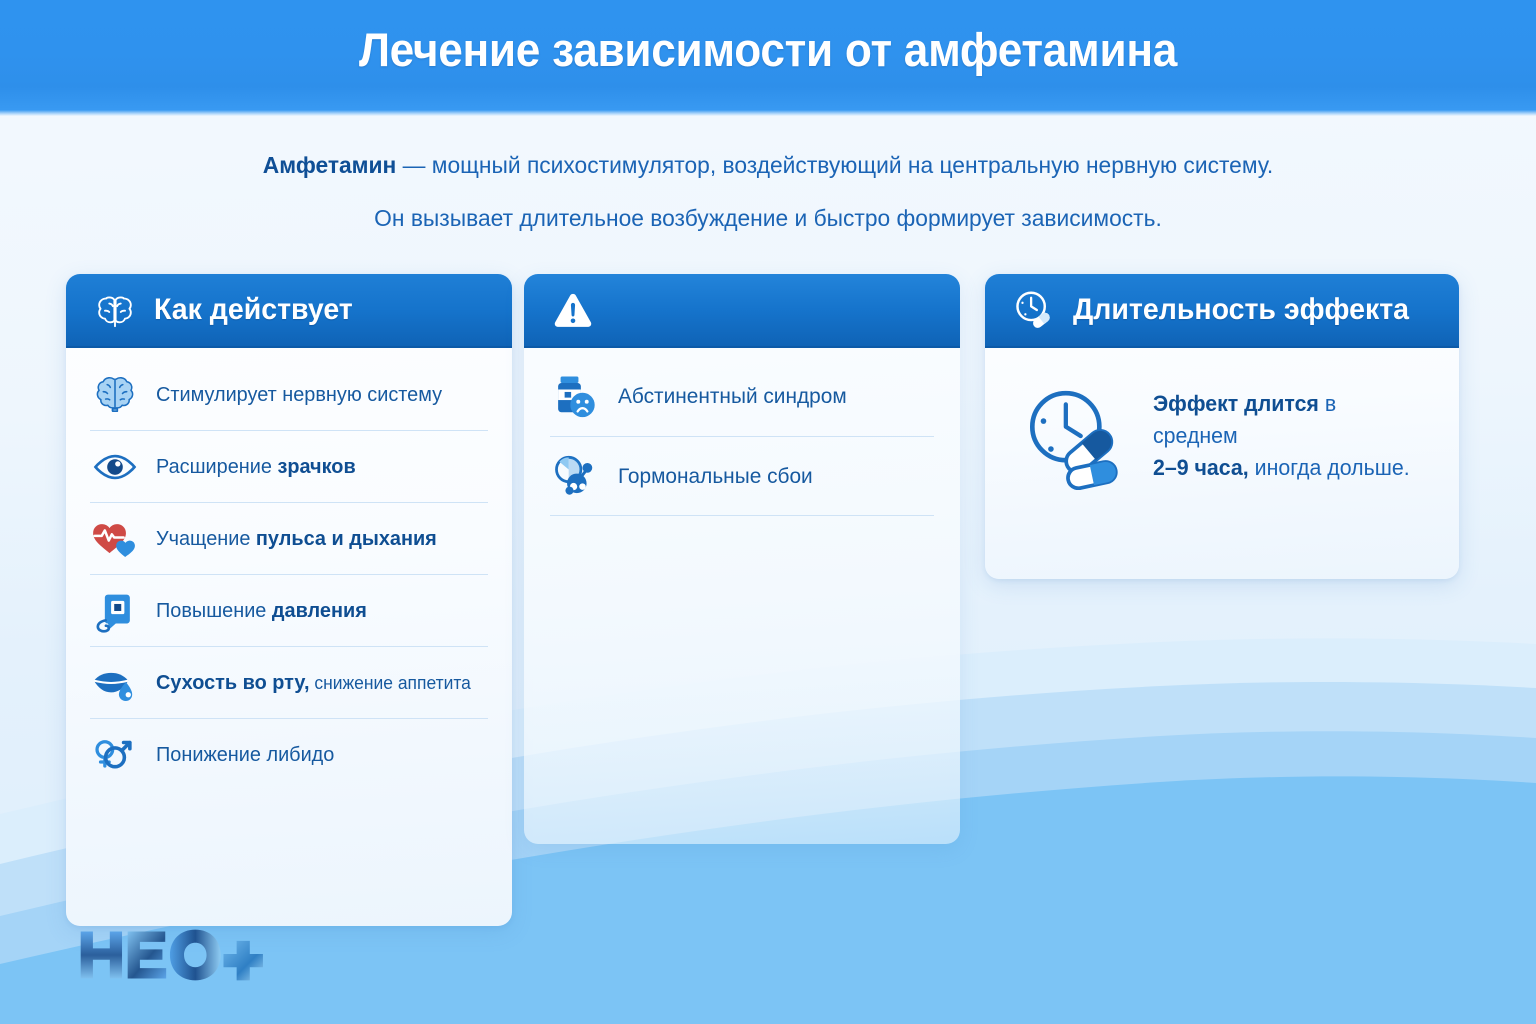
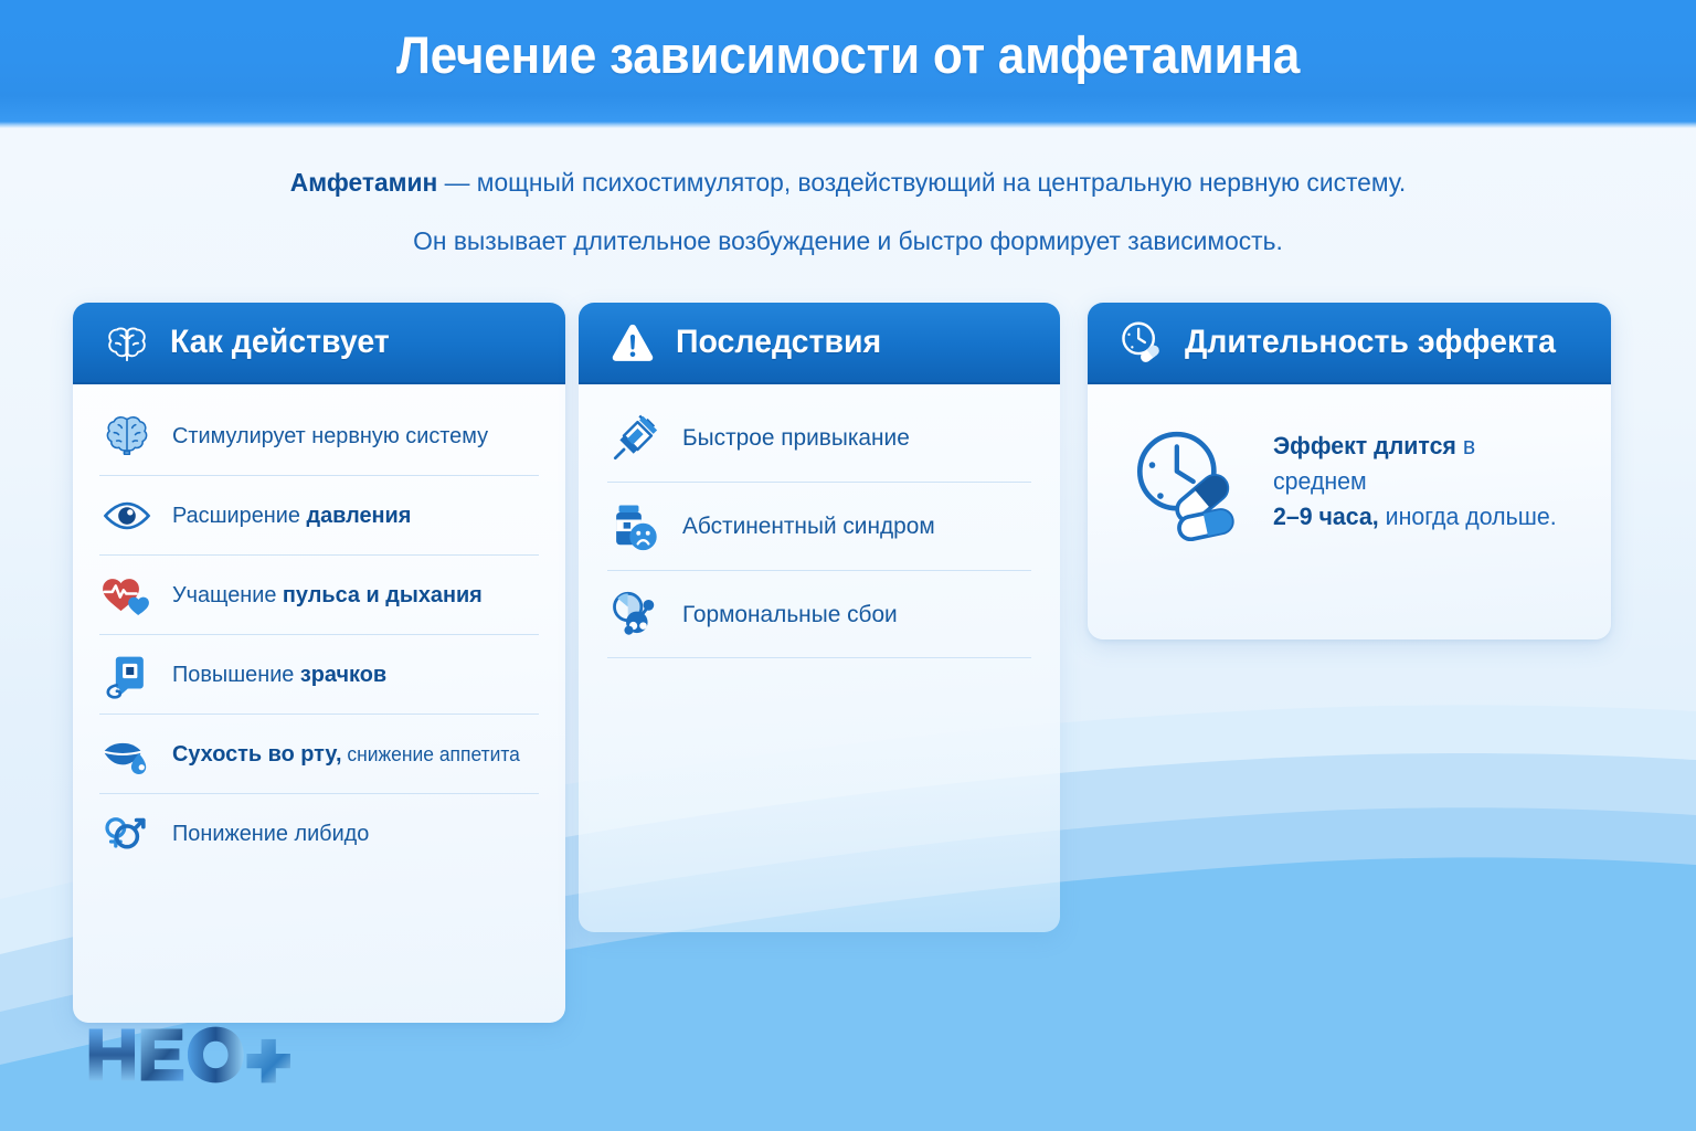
  Лечение зависимости от амфетамина
  Амфетамин — мощный психостимулятор, воздействующий на центральную нервную систему.
  Он вызывает длительное возбуждение и быстро формирует зависимость.
  Как действует
  Стимулирует нервную систему
- Расширение зрачков
+ Расширение давления
  Учащение пульса и дыхания
- Повышение давления
+ Повышение зрачков
  Сухость во рту, снижение аппетита
  Понижение либидо
+ Последствия
+ Быстрое привыкание
  Абстинентный синдром
  Гормональные сбои
  Длительность эффекта
  Эффект длится в среднем
  2–9 часа, иногда дольше.
